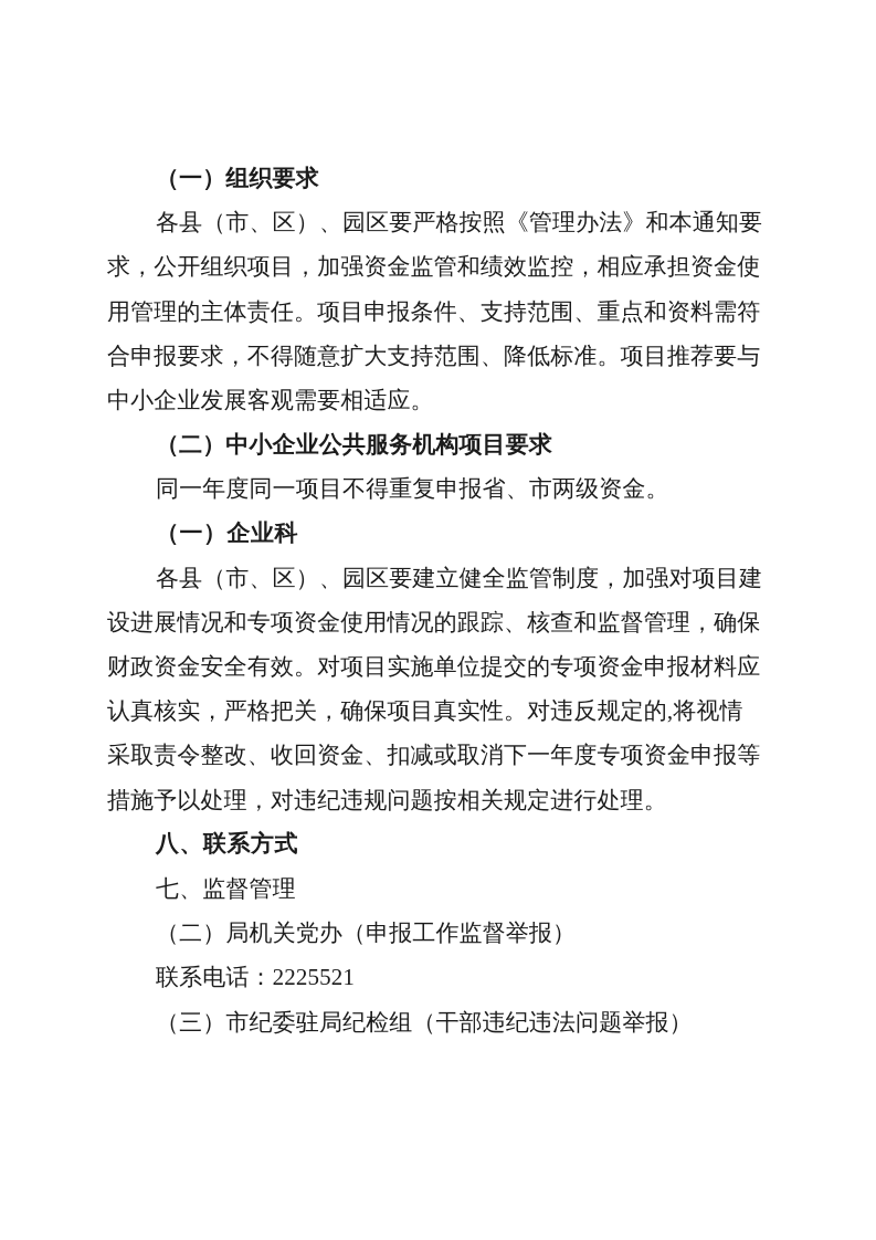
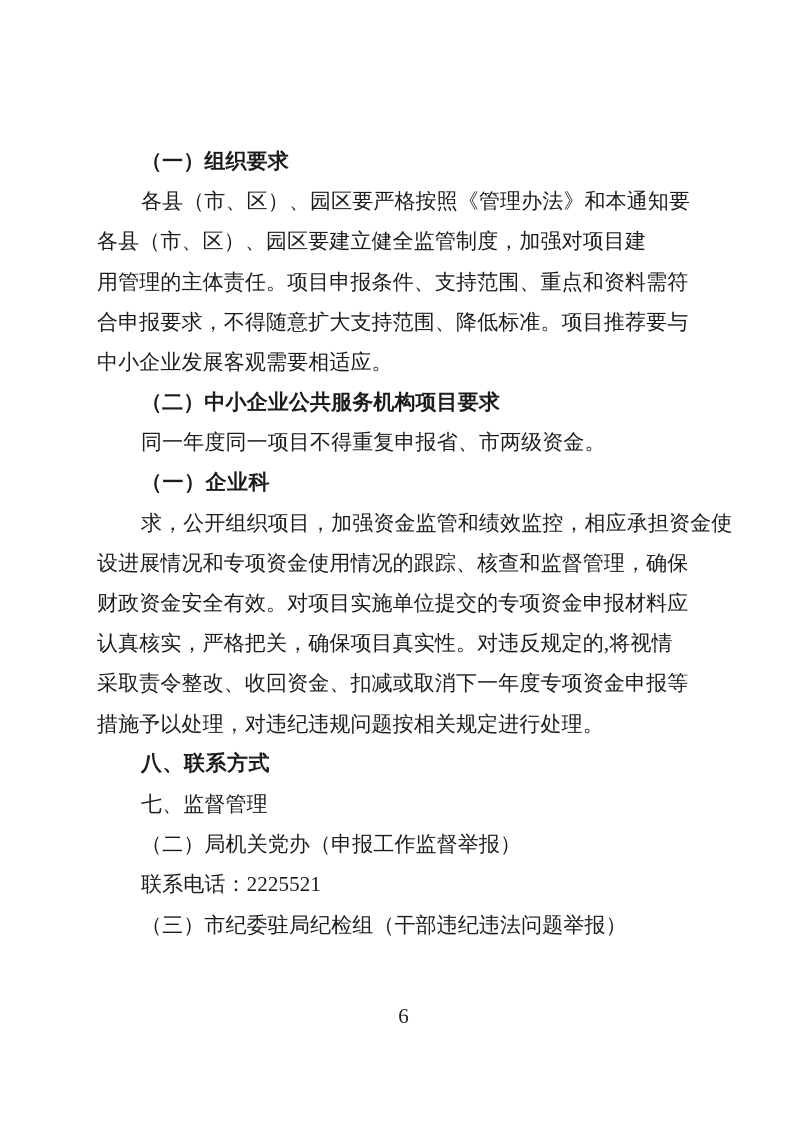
  （一）组织要求
  各县（市、区）、园区要严格按照《管理办法》和本通知要
- 求，公开组织项目，加强资金监管和绩效监控，相应承担资金使
+ 各县（市、区）、园区要建立健全监管制度，加强对项目建
  用管理的主体责任。项目申报条件、支持范围、重点和资料需符
  合申报要求，不得随意扩大支持范围、降低标准。项目推荐要与
  中小企业发展客观需要相适应。
  （二）中小企业公共服务机构项目要求
  同一年度同一项目不得重复申报省、市两级资金。
  （一）企业科
- 各县（市、区）、园区要建立健全监管制度，加强对项目建
+ 求，公开组织项目，加强资金监管和绩效监控，相应承担资金使
  设进展情况和专项资金使用情况的跟踪、核查和监督管理，确保
  财政资金安全有效。对项目实施单位提交的专项资金申报材料应
  认真核实，严格把关，确保项目真实性。对违反规定的,将视情
  采取责令整改、收回资金、扣减或取消下一年度专项资金申报等
  措施予以处理，对违纪违规问题按相关规定进行处理。
  八、联系方式
  七、监督管理
  （二）局机关党办（申报工作监督举报）
  联系电话：2225521
  （三）市纪委驻局纪检组（干部违纪违法问题举报）
+ 6
